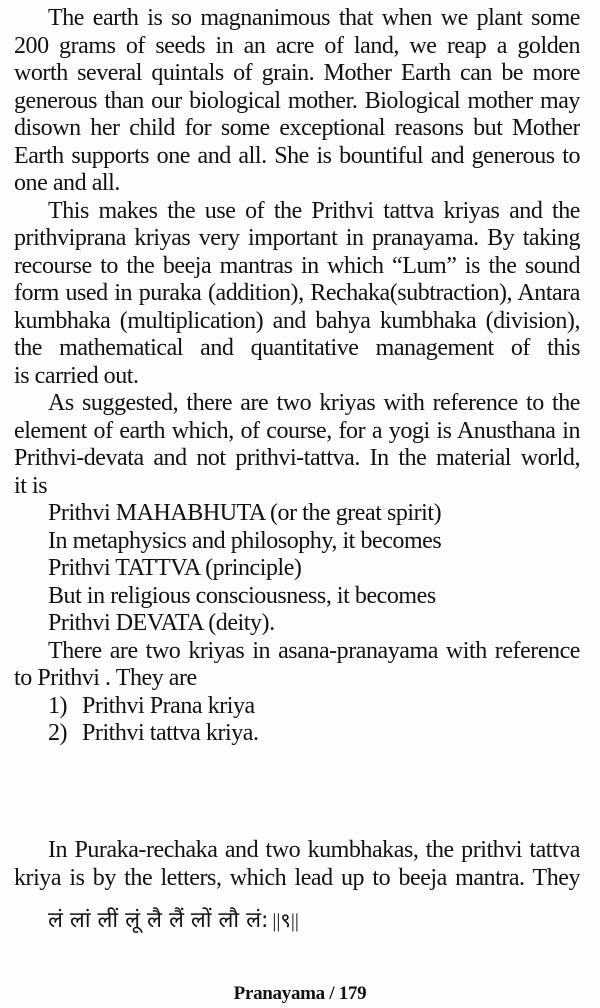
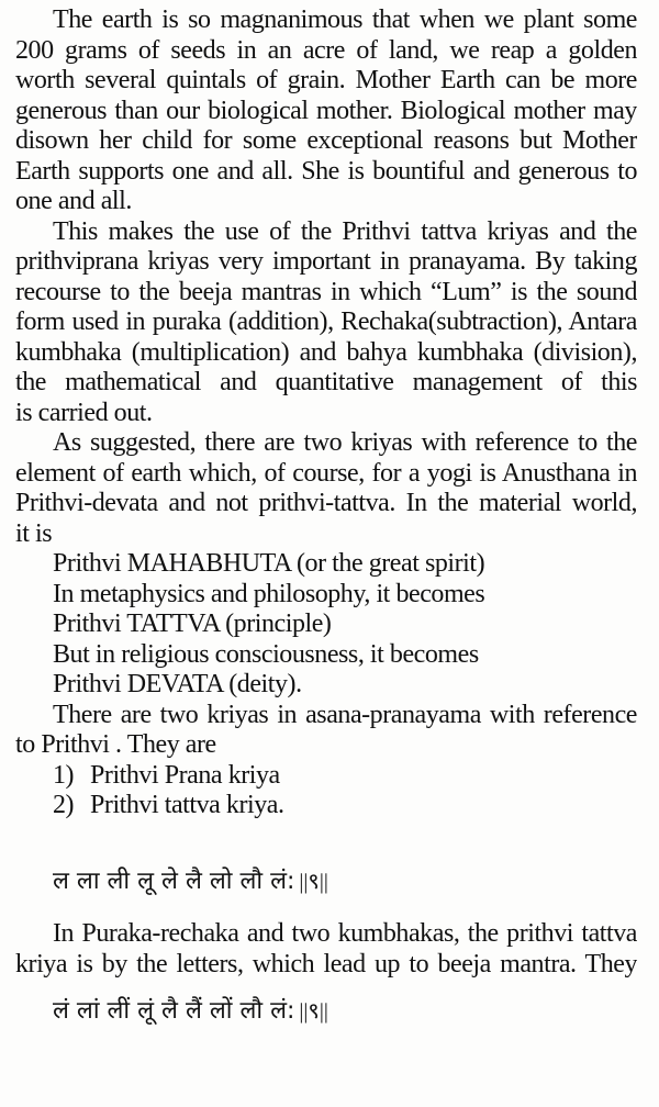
  The earth is so magnanimous that when we plant some
  200 grams of seeds in an acre of land, we reap a golden
  worth several quintals of grain. Mother Earth can be more
  generous than our biological mother. Biological mother may
  disown her child for some exceptional reasons but Mother
  Earth supports one and all. She is bountiful and generous to
  one and all.
  This makes the use of the Prithvi tattva kriyas and the
  prithviprana kriyas very important in pranayama. By taking
  recourse to the beeja mantras in which “Lum” is the sound
  form used in puraka (addition), Rechaka(subtraction), Antara
  kumbhaka (multiplication) and bahya kumbhaka (division),
  the mathematical and quantitative management of this
  is carried out.
  As suggested, there are two kriyas with reference to the
  element of earth which, of course, for a yogi is Anusthana in
  Prithvi-devata and not prithvi-tattva. In the material world,
  it is
  Prithvi MAHABHUTA (or the great spirit)
  In metaphysics and philosophy, it becomes
  Prithvi TATTVA (principle)
  But in religious consciousness, it becomes
  Prithvi DEVATA (deity).
  There are two kriyas in asana-pranayama with reference
  to Prithvi . They are
  1) Prithvi Prana kriya
  2) Prithvi tattva kriya.
+ ल ला ली लू ले लै लो लौ लं: ||९||
  In Puraka-rechaka and two kumbhakas, the prithvi tattva
  kriya is by the letters, which lead up to beeja mantra. They
  लं लां लीं लूं लै लैं लों लौ लं: ||९||
- Pranayama / 179
